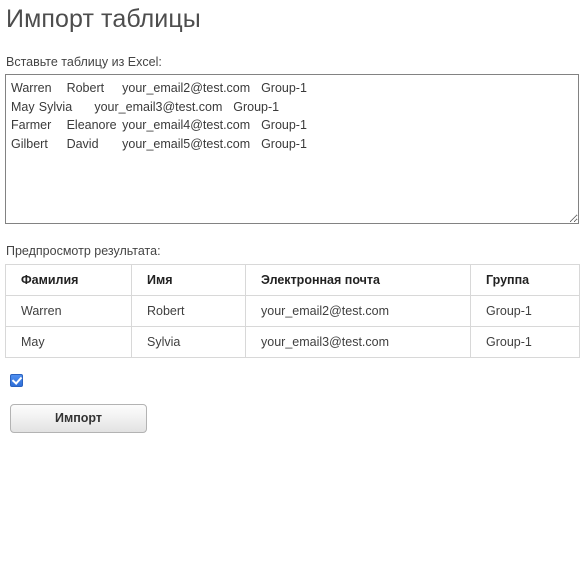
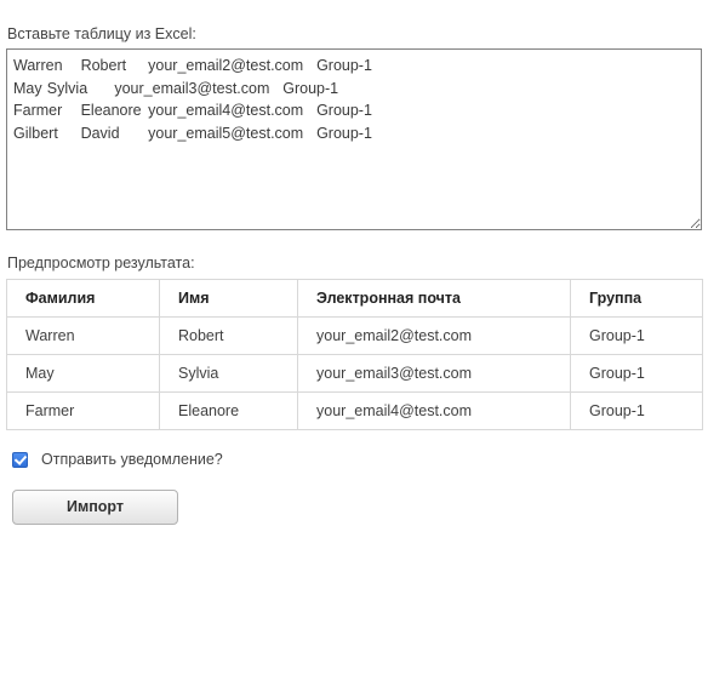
- Импорт таблицы
  Вставьте таблицу из Excel:
  Warren Robert your_email2@test.com Group-1
  May Sylvia your_email3@test.com Group-1
  Farmer Eleanore your_email4@test.com Group-1
  Gilbert David your_email5@test.com Group-1
  Предпросмотр результата:
  Фамилия	Имя	Электронная почта	Группа
  Warren	Robert	your_email2@test.com	Group-1
  May	Sylvia	your_email3@test.com	Group-1
+ Farmer	Eleanore	your_email4@test.com	Group-1
+ Отправить уведомление?
  Импорт
